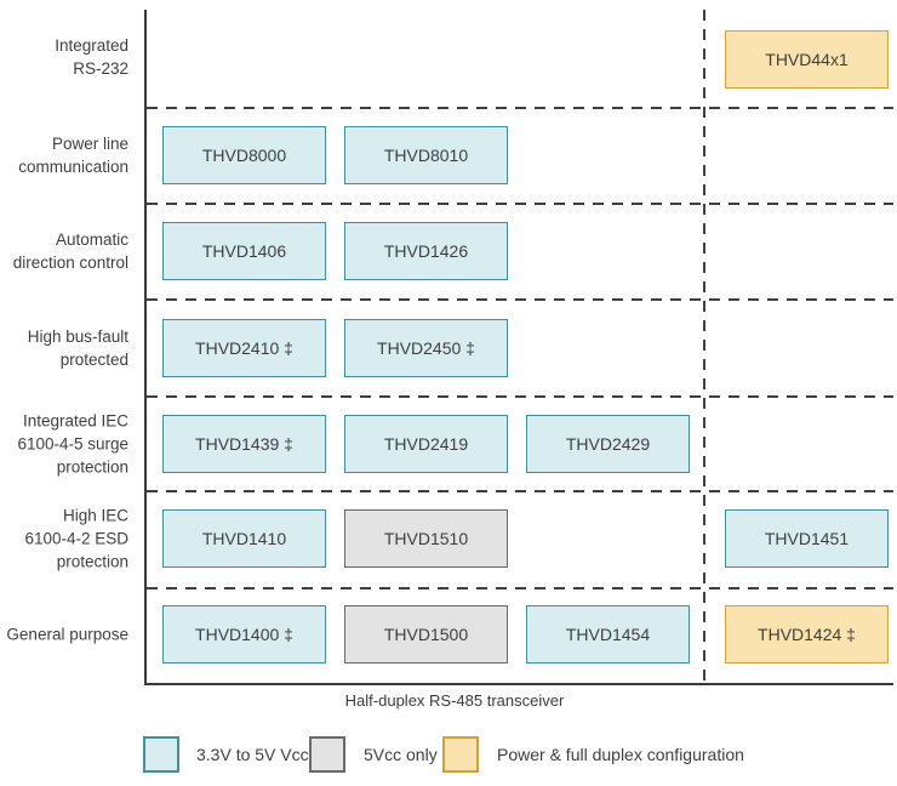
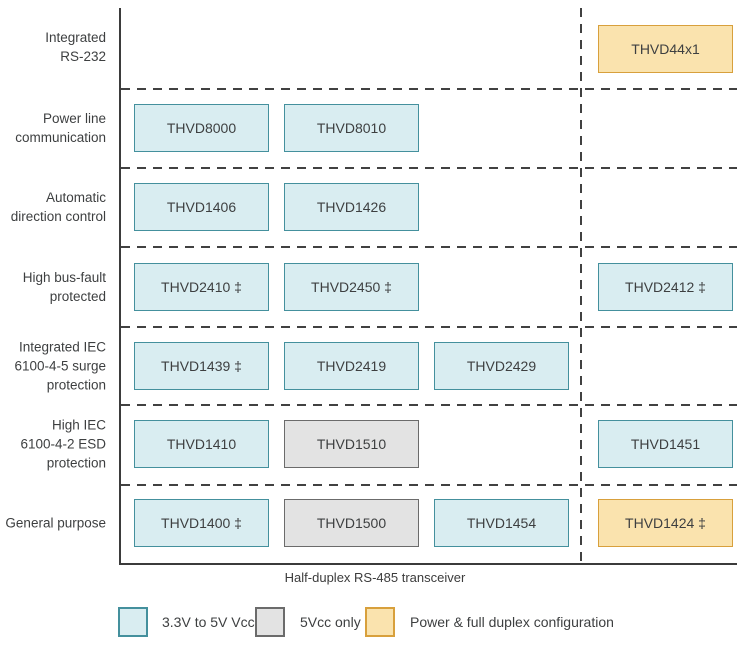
  Integrated
  RS-232
  Power line
  communication
  Automatic
  direction control
  High bus-fault
  protected
  Integrated IEC
  6100-4-5 surge
  protection
  High IEC
  6100-4-2 ESD
  protection
  General purpose
  THVD44x1
  THVD8000
  THVD8010
  THVD1406
  THVD1426
  THVD2410 ‡
  THVD2450 ‡
+ THVD2412 ‡
  THVD1439 ‡
  THVD2419
  THVD2429
  THVD1410
  THVD1510
  THVD1451
  THVD1400 ‡
  THVD1500
  THVD1454
  THVD1424 ‡
  Half-duplex RS-485 transceiver
  3.3V to 5V Vcc
  5Vcc only
  Power & full duplex configuration
